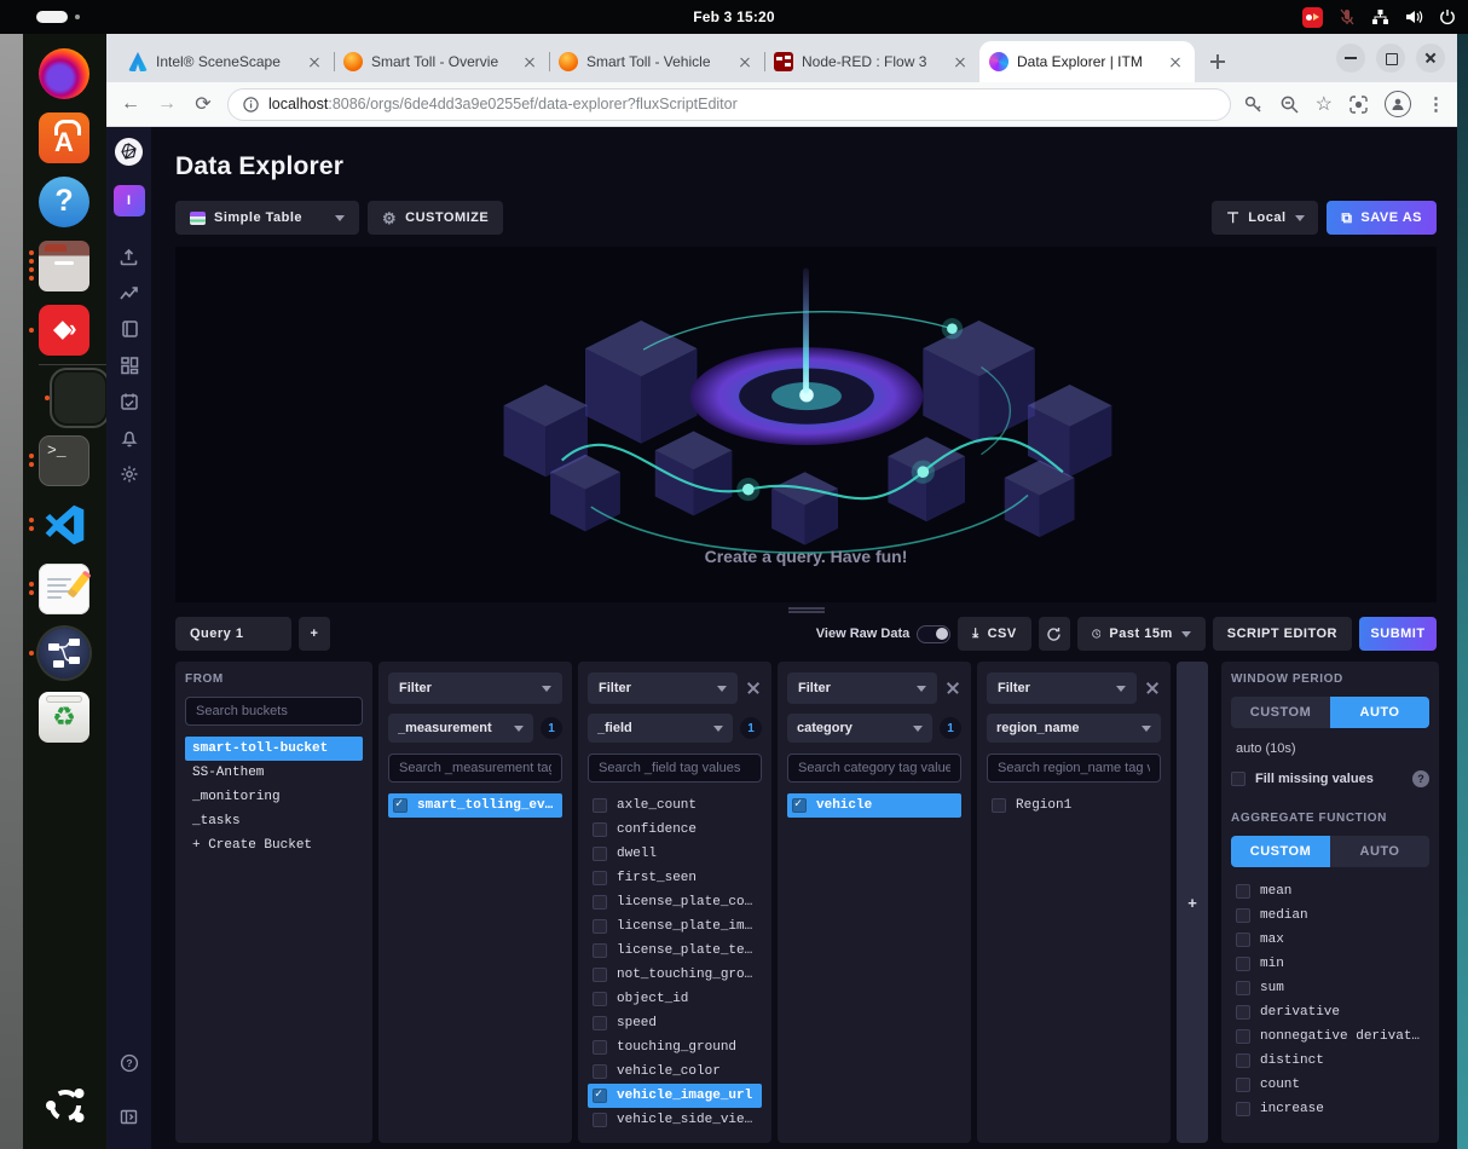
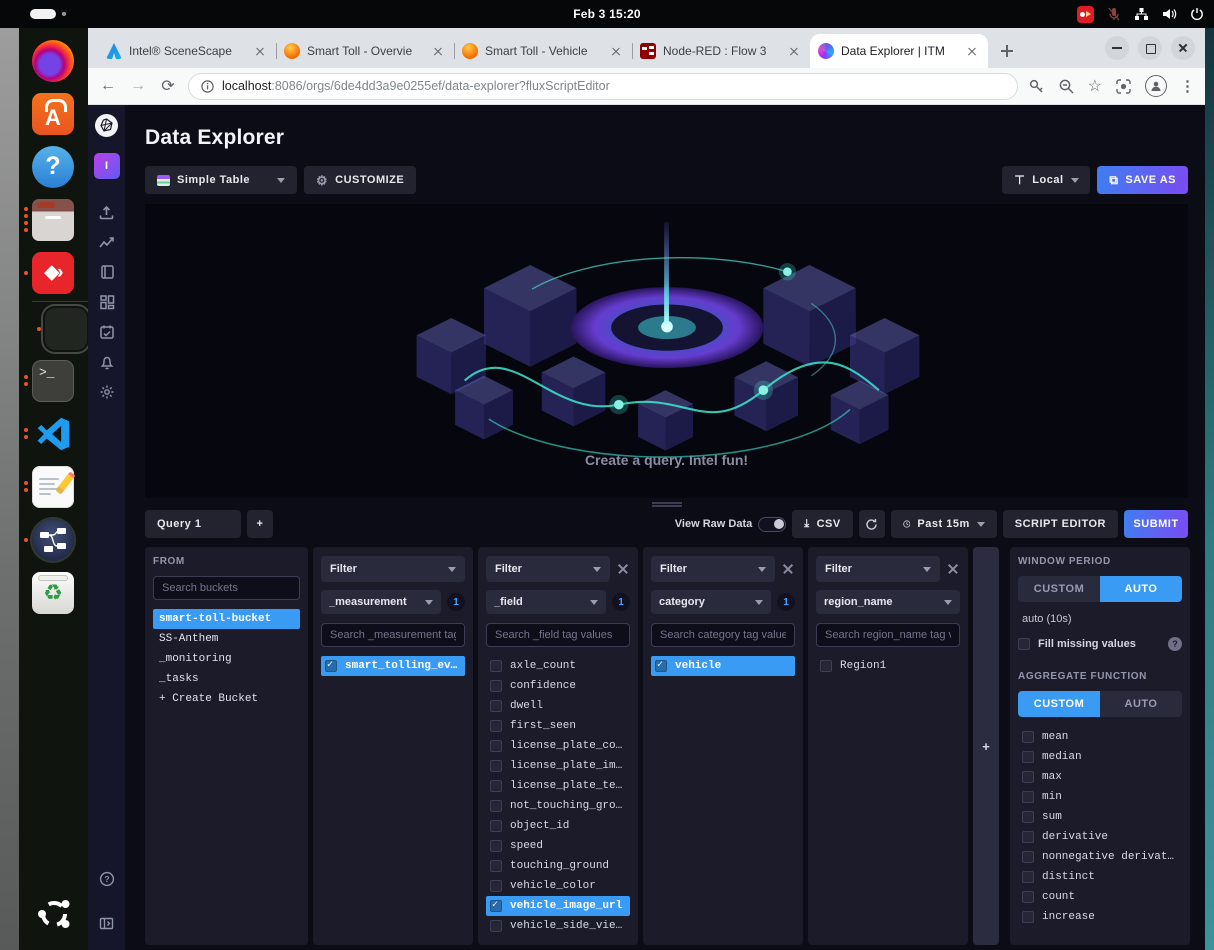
  Feb 3 15:20
  A
  ?
  ◆›
  >_
  ♻
  Intel® SceneScape
  Smart Toll - Overvie
  Smart Toll - Vehicle
  Node-RED : Flow 3
  Data Explorer | ITM
  ←
  →
  ⟳
  localhost:8086/orgs/6de4dd3a9e0255ef/data-explorer?fluxScriptEditor
  ☆
  ⋮
  I
  ?
  Data Explorer
  Simple Table
  ⚙
  CUSTOMIZE
  ⊤
  Local
  ⧉
  SAVE AS
- Create a query. Have fun!
+ Create a query. Intel fun!
  Query 1
  +
  View Raw Data
  ⤓
  CSV
  Past 15m
  SCRIPT EDITOR
  SUBMIT
  FROM
  Search buckets
  smart-toll-bucket
  SS-Anthem
  _monitoring
  _tasks
  + Create Bucket
  Filter
  _measurement
  1
  Search _measurement ta
  smart_tolling_even
  Filter
  _field
  1
  Search _field tag values
  axle_count
  confidence
  dwell
  first_seen
  license_plate_conf
  license_plate_imag
  license_plate_text
  not_touching_groun
  object_id
  speed
  touching_ground
  vehicle_color
  vehicle_image_url
  vehicle_side_view_
  Filter
  category
  1
  Search category tag value
  vehicle
  Filter
  region_name
  Search region_name tag
  Region1
  +
  WINDOW PERIOD
  CUSTOM
  AUTO
  auto (10s)
  Fill missing values
  ?
  AGGREGATE FUNCTION
  CUSTOM
  AUTO
  mean
  median
  max
  min
  sum
  derivative
  nonnegative derivativ
  distinct
  count
  increase
